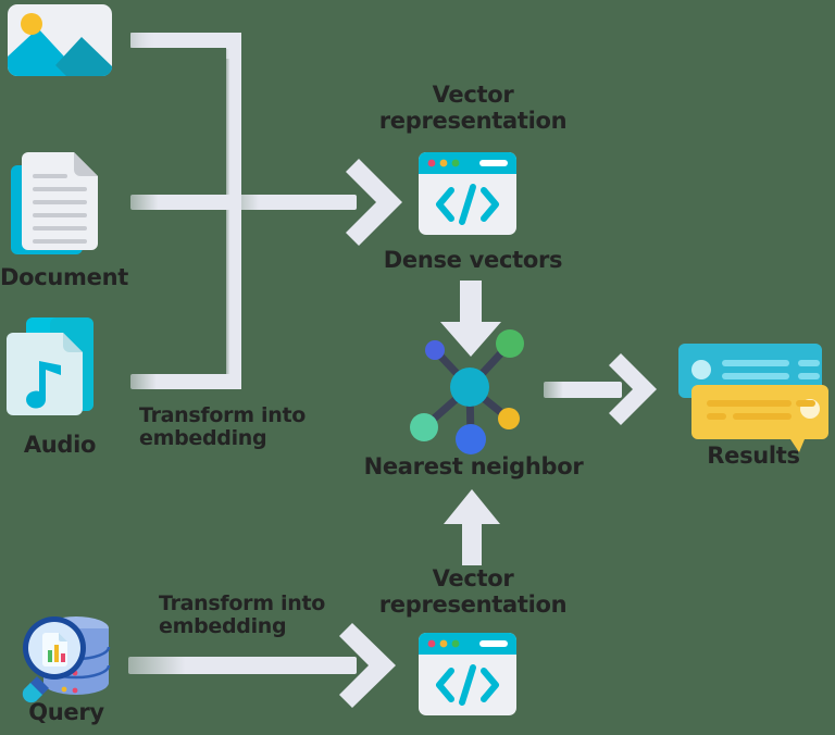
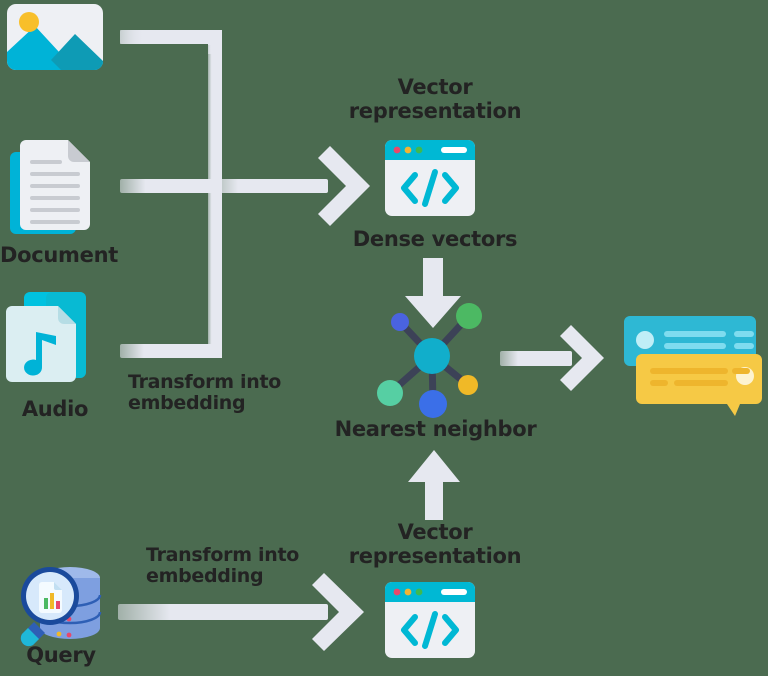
  Document
  Audio
  Transform into
  embedding
  Vector
  representation
  Dense vectors
  Nearest neighbor
  Vector
  representation
- Results
  Query
  Transform into
  embedding
